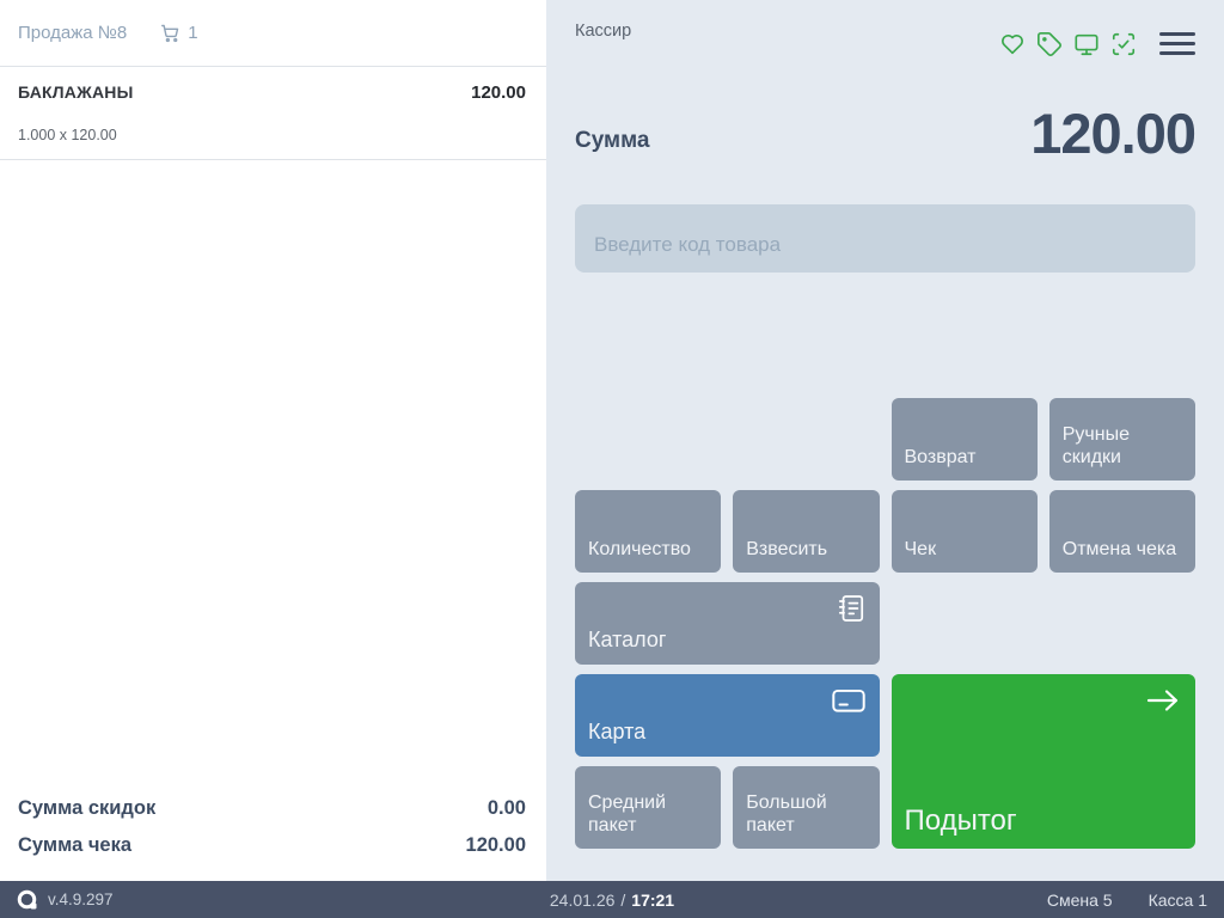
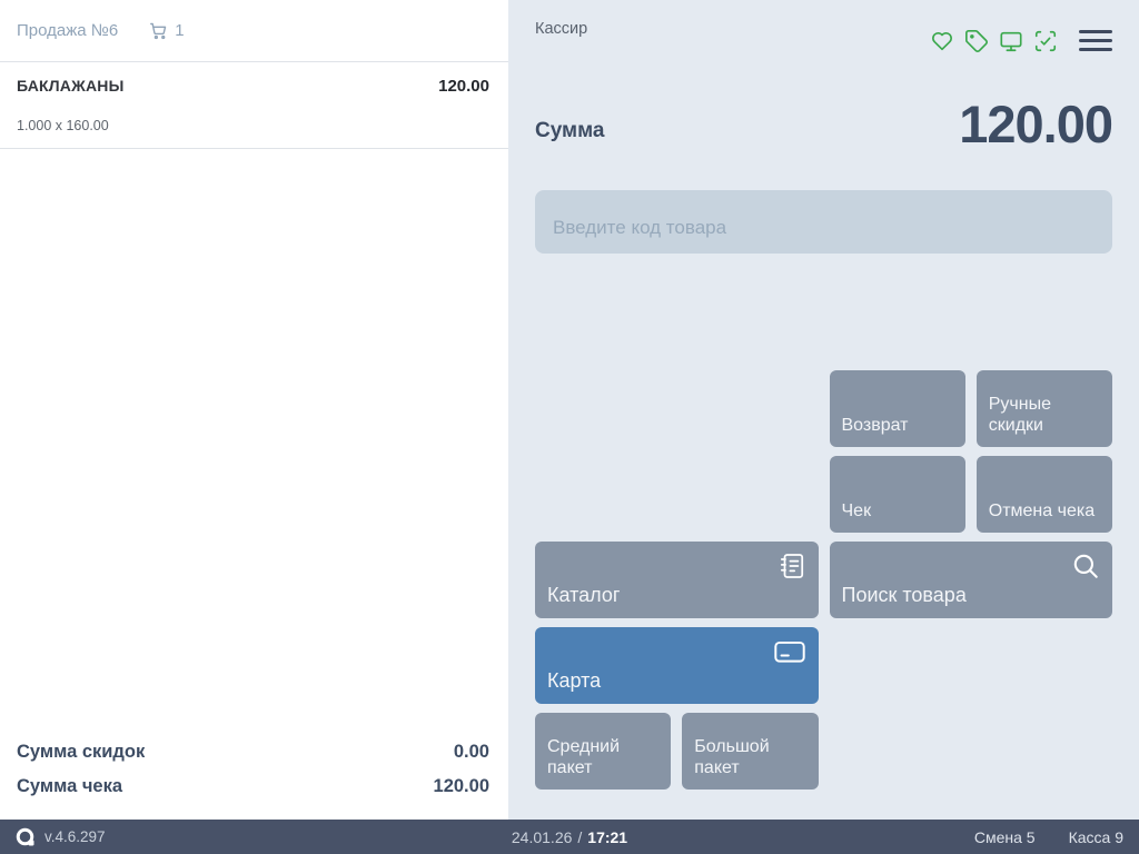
- Продажа №8
+ Продажа №6
  1
  БАКЛАЖАНЫ
  120.00
- 1.000 x 120.00
+ 1.000 x 160.00
  Сумма скидок
  0.00
  Сумма чека
  120.00
  Кассир
  Сумма
  120.00
  Введите код товара
  Возврат
  Ручные скидки
- Количество
- Взвесить
  Чек
  Отмена чека
  Каталог
+ Поиск товара
  Карта
- Подытог
  Средний пакет
  Большой пакет
- v.4.9.297
+ v.4.6.297
  24.01.26
  /
  17:21
  Смена 5
- Касса 1
+ Касса 9
